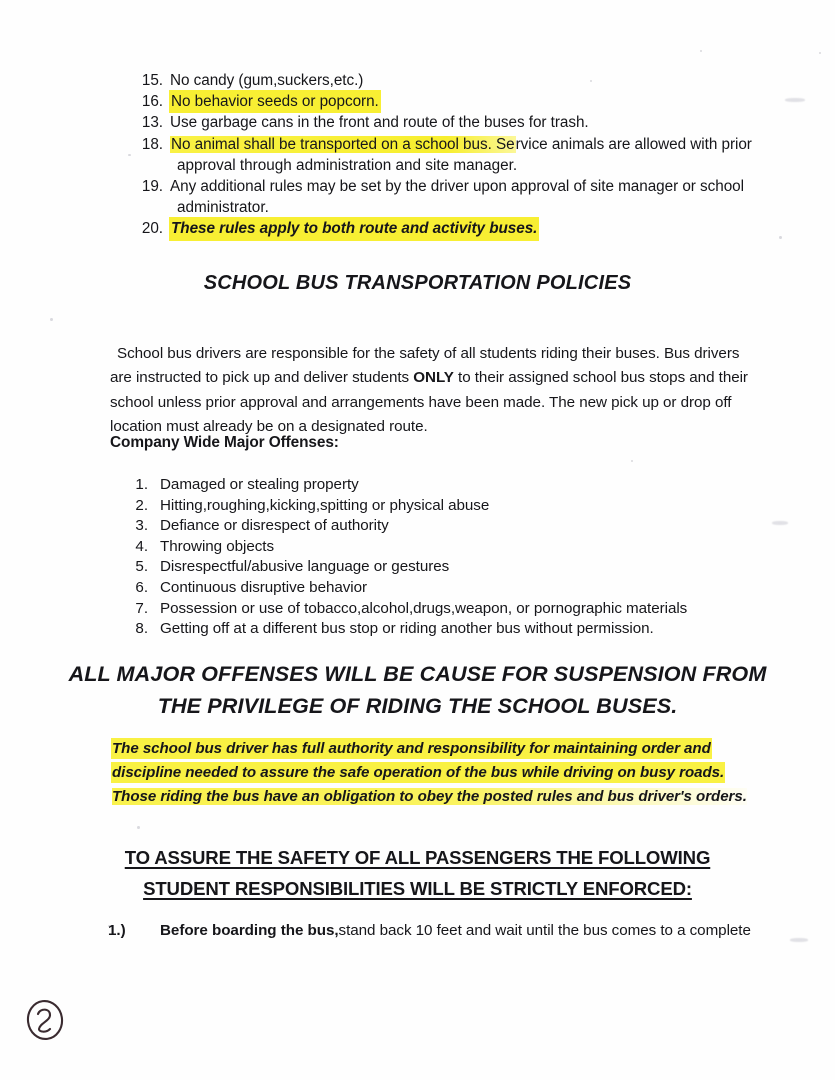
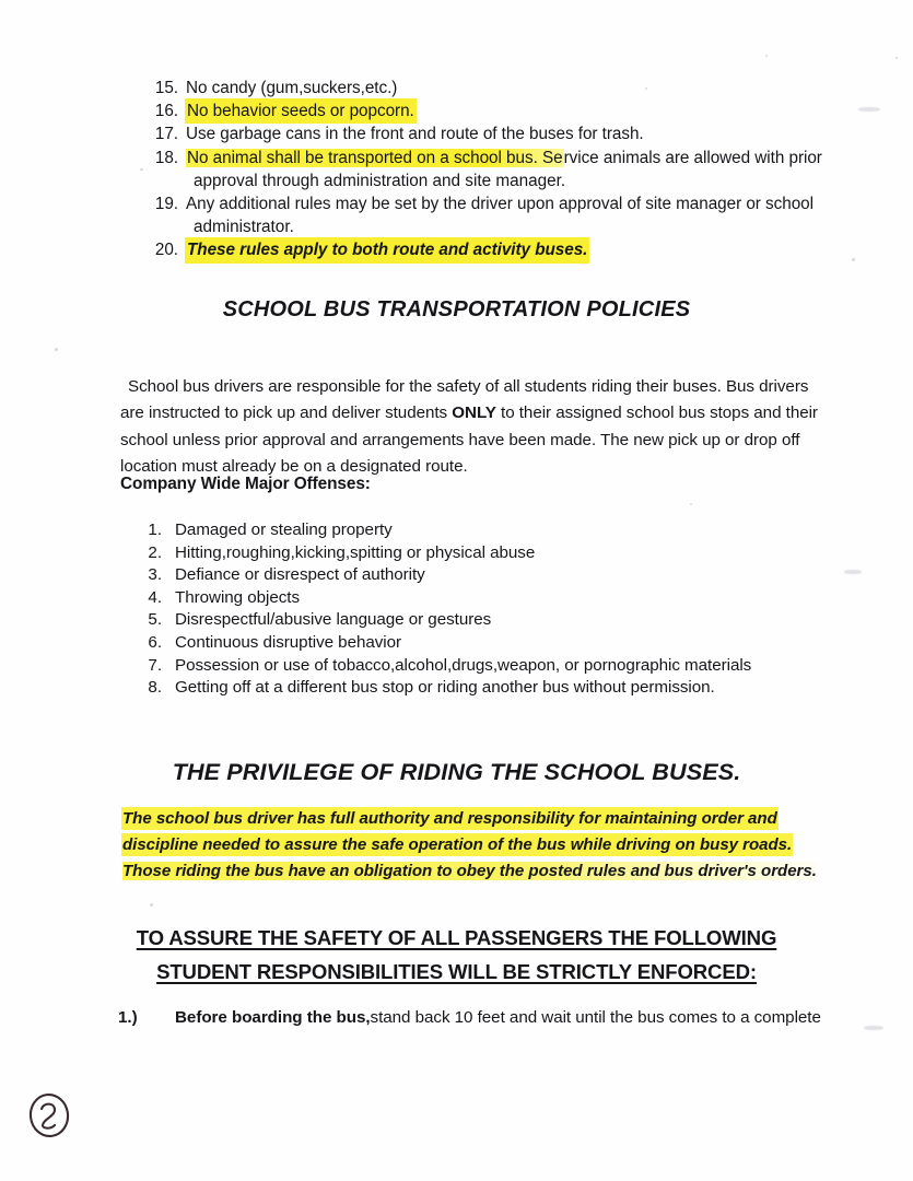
  15.
  No candy (gum,suckers,etc.)
  16.
  No behavior seeds or popcorn.
- 13.
+ 17.
  Use garbage cans in the front and route of the buses for trash.
  18.
  No animal shall be transported on a school bus. Service animals are allowed with prior
  approval through administration and site manager.
  19.
  Any additional rules may be set by the driver upon approval of site manager or school
  administrator.
  20.
  These rules apply to both route and activity buses.
  SCHOOL BUS TRANSPORTATION POLICIES
  School bus drivers are responsible for the safety of all students riding their buses. Bus drivers are instructed to pick up and deliver students ONLY to their assigned school bus stops and their school unless prior approval and arrangements have been made. The new pick up or drop off location must already be on a designated route.
  Company Wide Major Offenses:
  1.
  Damaged or stealing property
  2.
  Hitting,roughing,kicking,spitting or physical abuse
  3.
  Defiance or disrespect of authority
  4.
  Throwing objects
  5.
  Disrespectful/abusive language or gestures
  6.
  Continuous disruptive behavior
  7.
  Possession or use of tobacco,alcohol,drugs,weapon, or pornographic materials
  8.
  Getting off at a different bus stop or riding another bus without permission.
- ALL MAJOR OFFENSES WILL BE CAUSE FOR SUSPENSION FROM
  THE PRIVILEGE OF RIDING THE SCHOOL BUSES.
  The school bus driver has full authority and responsibility for maintaining order and
  discipline needed to assure the safe operation of the bus while driving on busy roads.
  Those riding the bus have an obligation to obey the posted rules and bus driver's orders.
  TO ASSURE THE SAFETY OF ALL PASSENGERS THE FOLLOWING
  STUDENT RESPONSIBILITIES WILL BE STRICTLY ENFORCED:
  1.)
  Before boarding the bus,stand back 10 feet and wait until the bus comes to a complete
